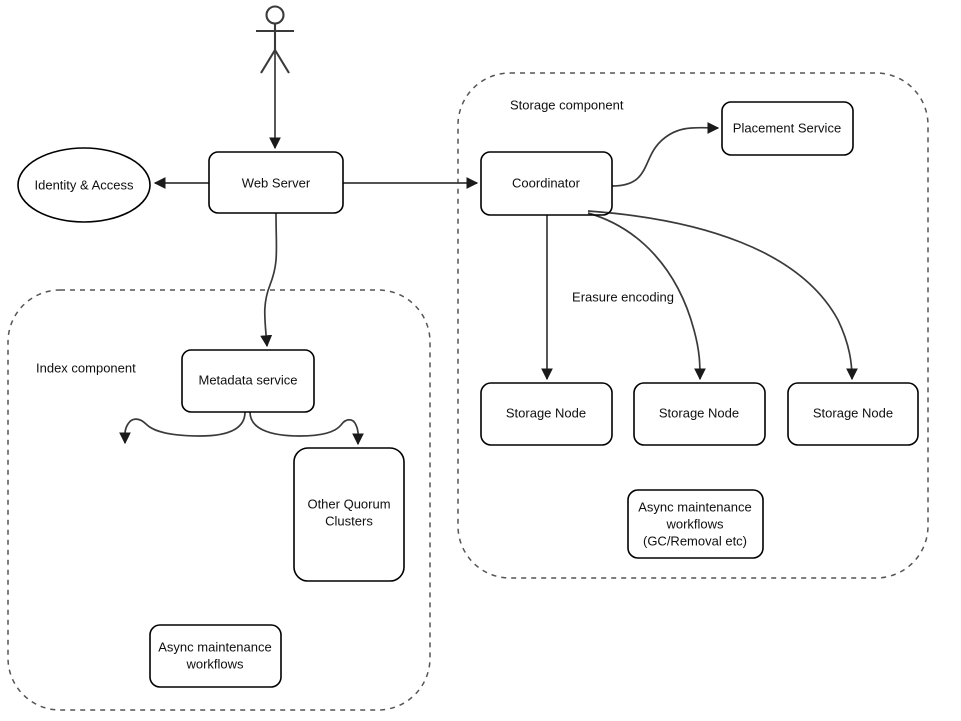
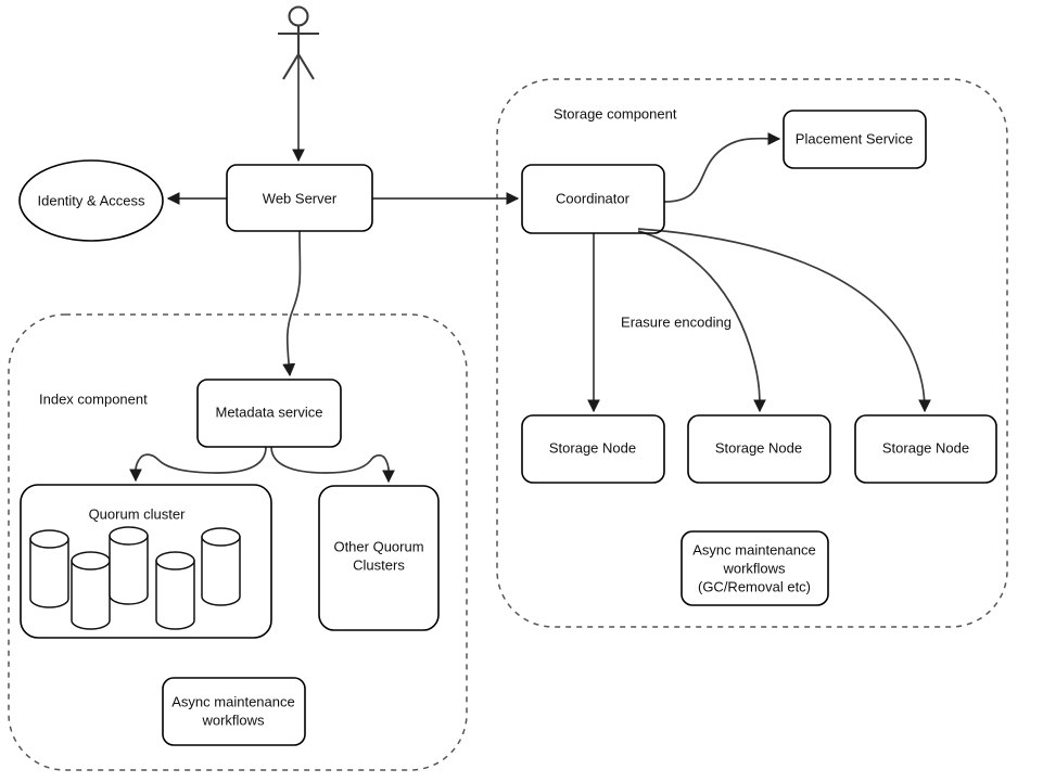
  Index component
  Storage component
  Erasure encoding
  Identity & Access
  Web Server
  Coordinator
  Placement Service
  Metadata service
+ Quorum cluster
  Other Quorum
  Clusters
  Async maintenance
  workflows
  Storage Node
  Storage Node
  Storage Node
  Async maintenance
  workflows
  (GC/Removal etc)
